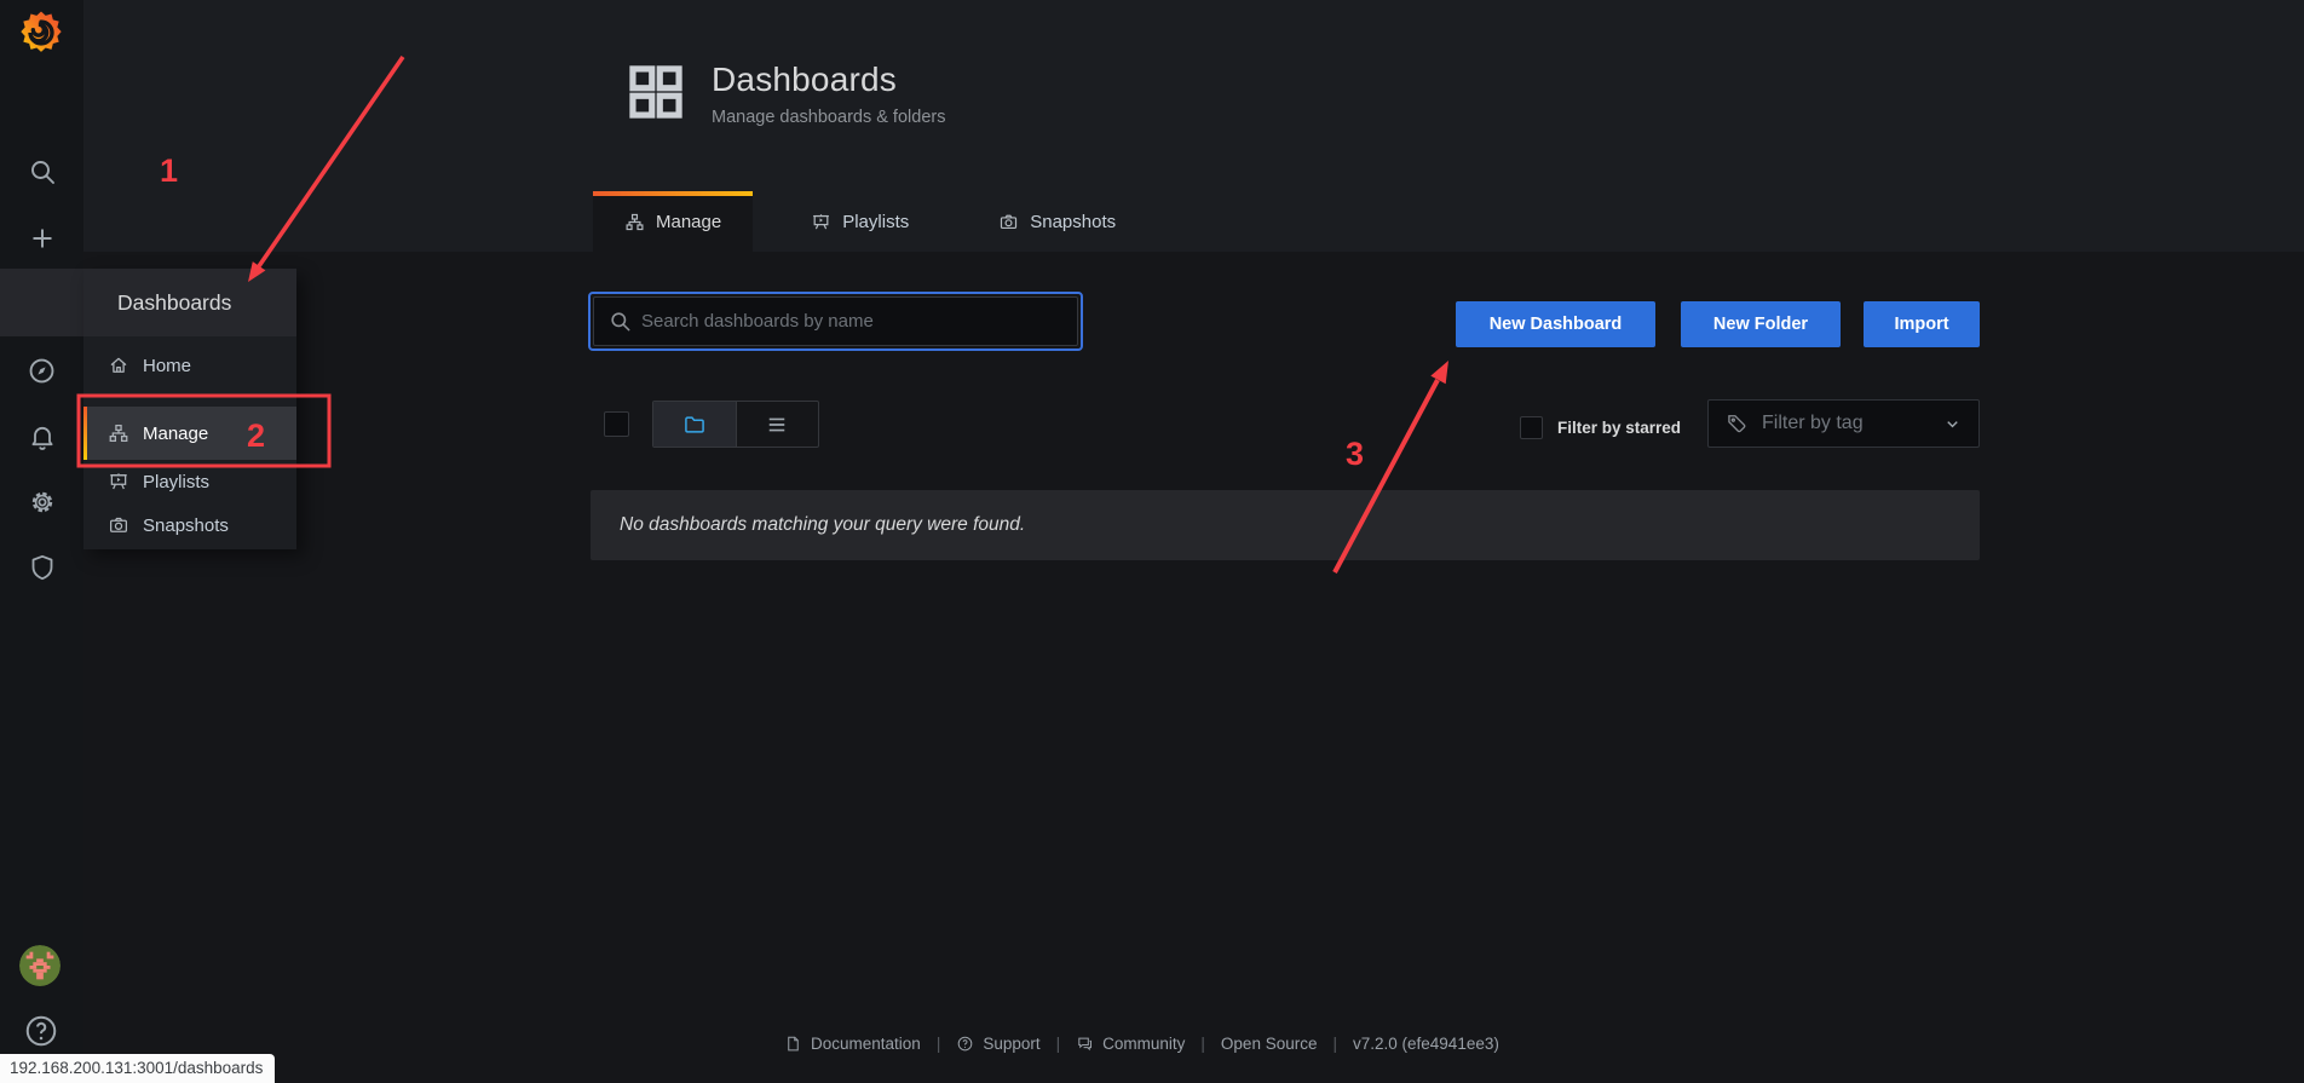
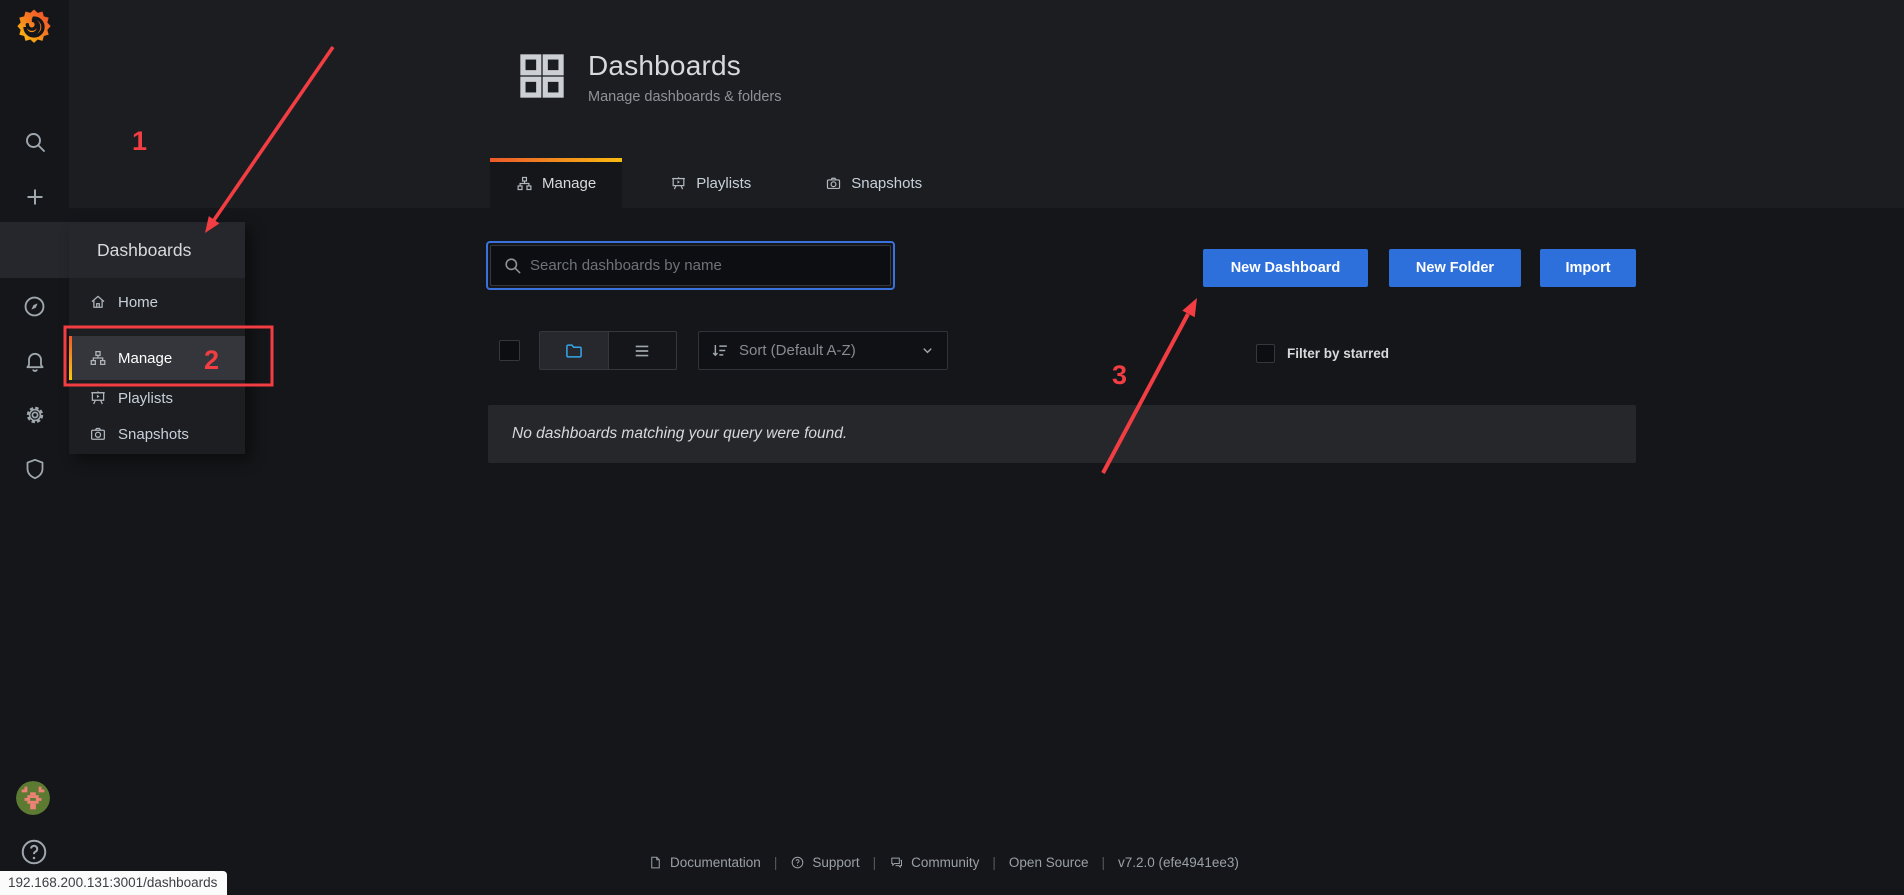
  Dashboards
  Manage dashboards & folders
  Manage
  Playlists
  Snapshots
  Search dashboards by name
  New Dashboard
  New Folder
  Import
+ Sort (Default A-Z)
  Filter by starred
- Filter by tag
  No dashboards matching your query were found.
  Documentation
  |
  Support
  |
  Community
  |
  Open Source
  |
  v7.2.0 (efe4941ee3)
  Dashboards
  Home
  Manage
  Playlists
  Snapshots
  1
  2
  3
  192.168.200.131:3001/dashboards
